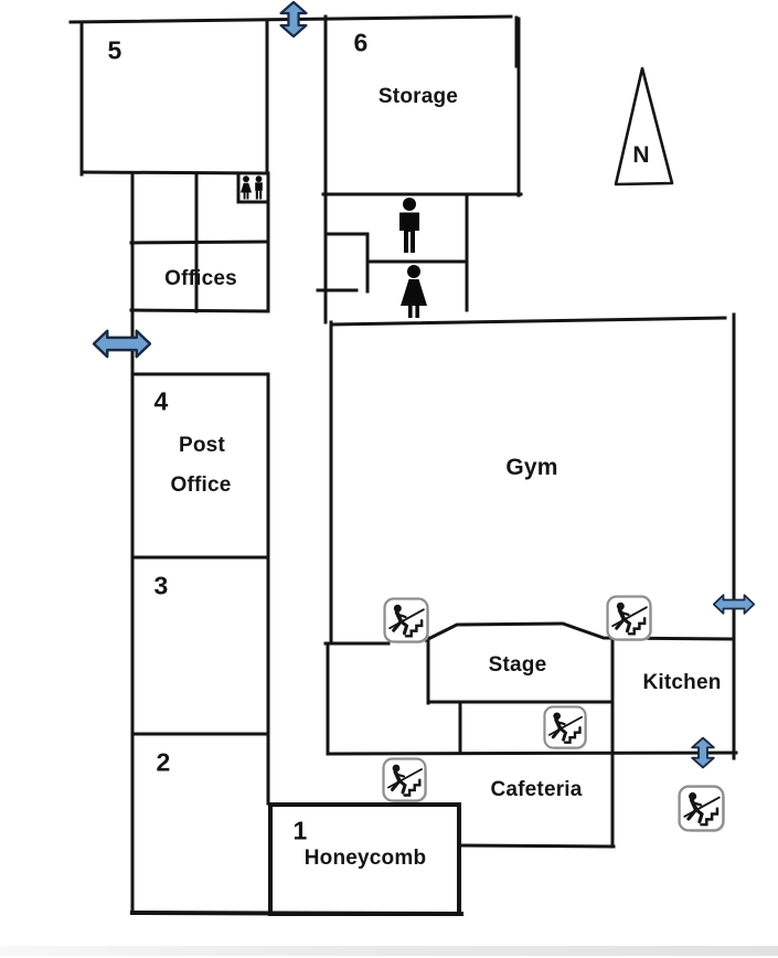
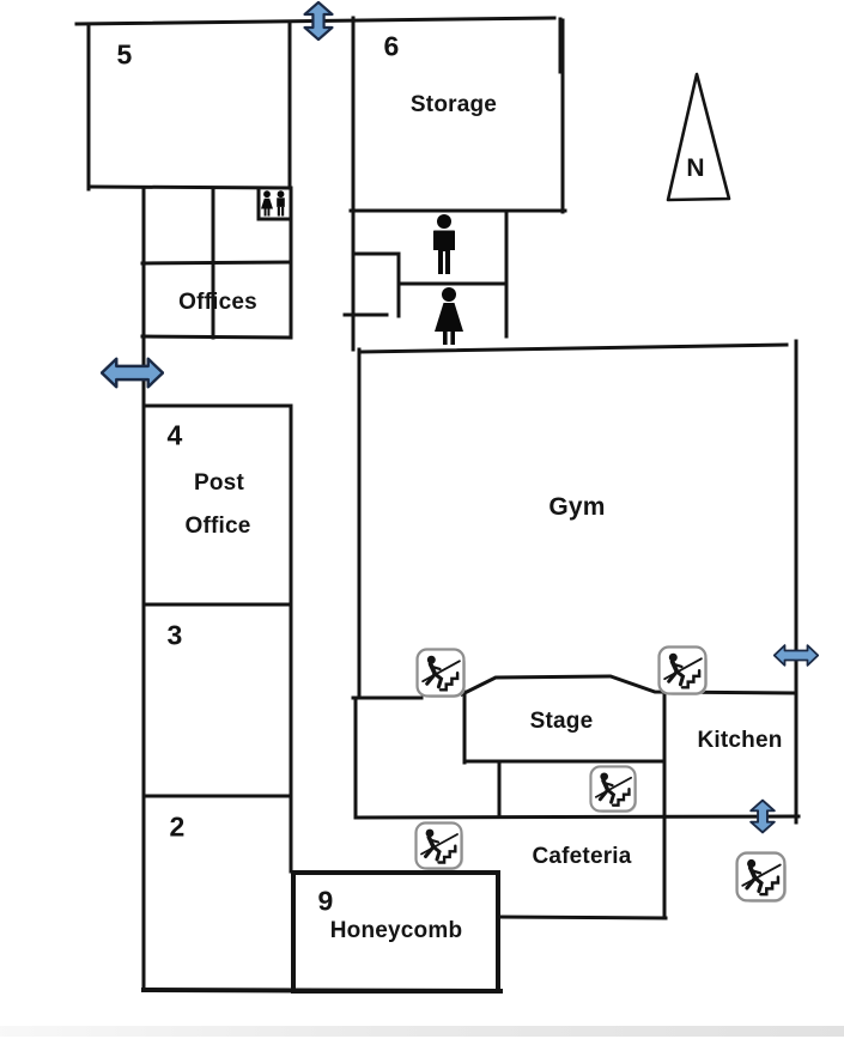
  5
  6
  Storage
  Offices
  4
  Post
  Office
  3
  2
  Gym
  Stage
  Kitchen
  Cafeteria
- 1
+ 9
  Honeycomb
  N
